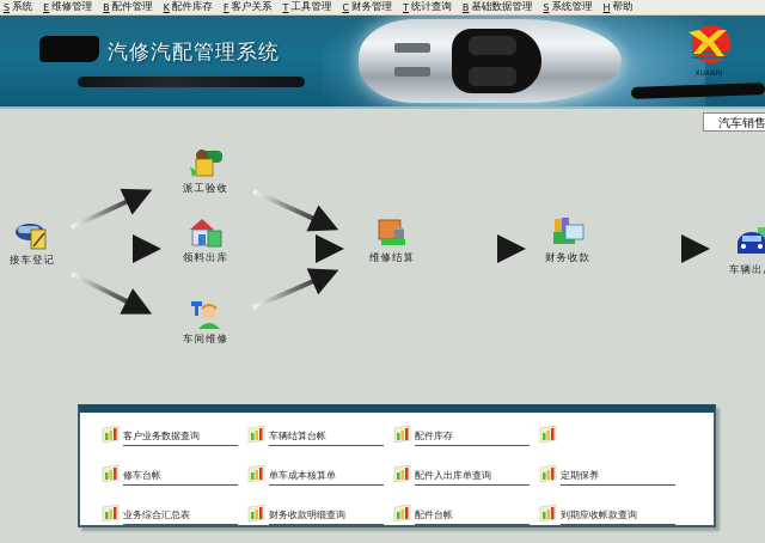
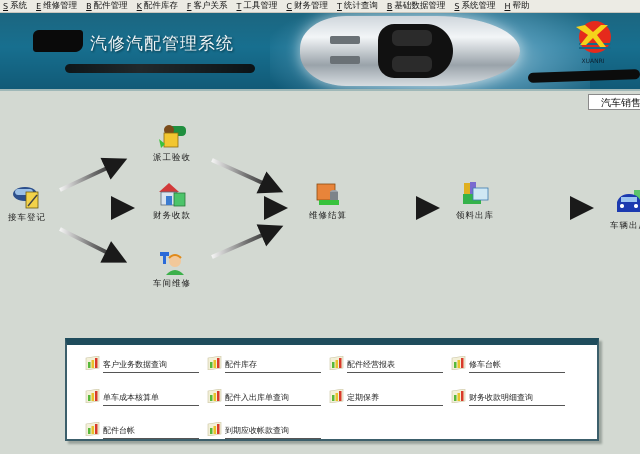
  S
  系统
  E
  维修管理
  B
  配件管理
  K
  配件库存
  F
  客户关系
  T
  工具管理
  C
  财务管理
  T
  统计查询
  B
  基础数据管理
  S
  系统管理
  H
  帮助
  汽修汽配管理系统
  汽车销售
  接车登记
  派工验收
- 领料出库
+ 财务收款
  车间维修
  维修结算
- 财务收款
+ 领料出库
  车辆出
  客户业务数据查询
- 车辆结算台帐
  配件库存
+ 配件经营报表
  修车台帐
  单车成本核算单
  配件入出库单查询
  定期保养
- 业务综合汇总表
  财务收款明细查询
  配件台帐
  到期应收帐款查询
